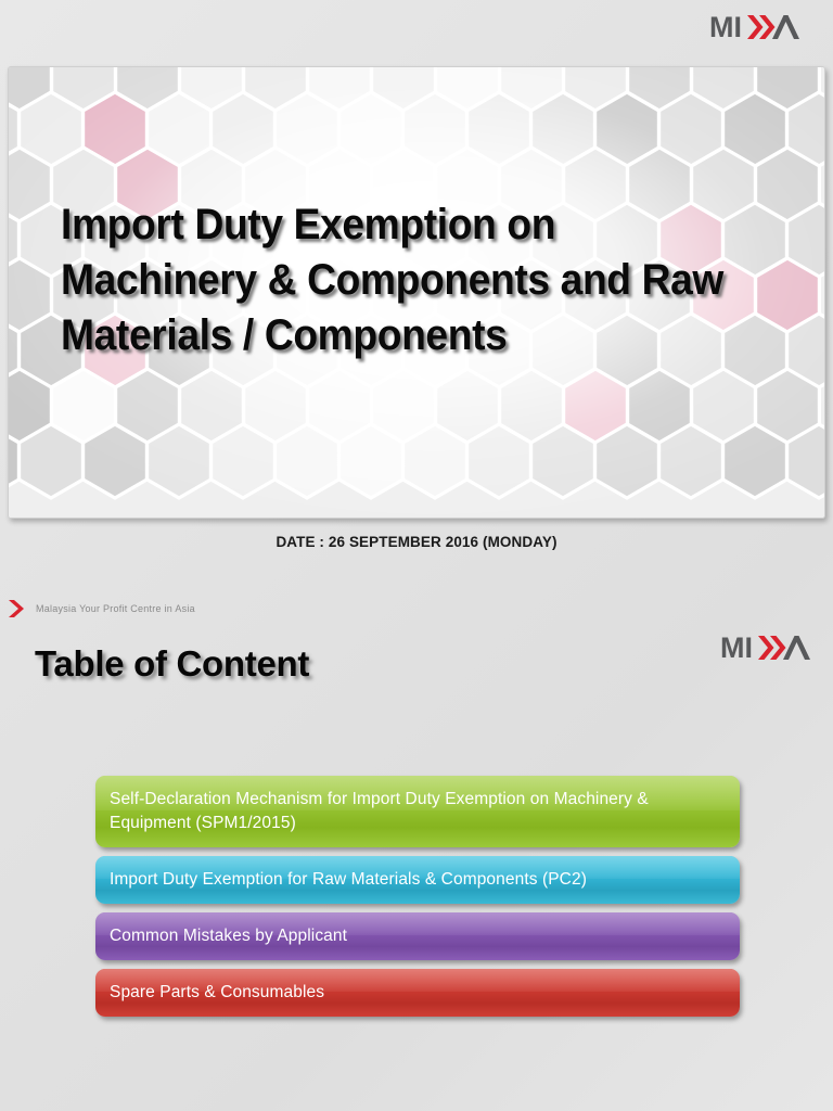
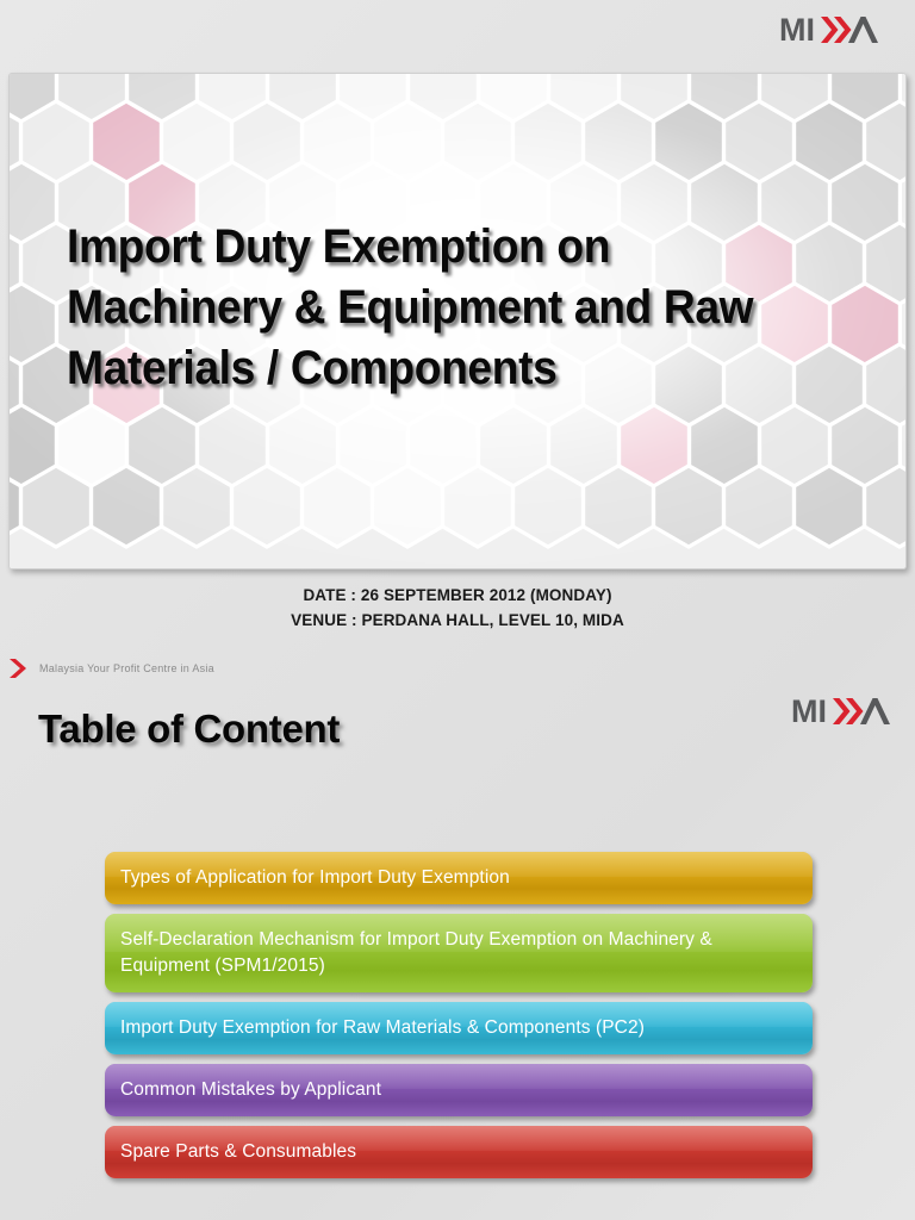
  MI
- Import Duty Exemption on Machinery & Components and Raw Materials / Components
+ Import Duty Exemption on Machinery & Equipment and Raw Materials / Components
- DATE : 26 SEPTEMBER 2016 (MONDAY)
+ DATE : 26 SEPTEMBER 2012 (MONDAY)
+ VENUE : PERDANA HALL, LEVEL 10, MIDA
  Malaysia Your Profit Centre in Asia
  MI
  Table of Content
+ Types of Application for Import Duty Exemption
  Self-Declaration Mechanism for Import Duty Exemption on Machinery & Equipment (SPM1/2015)
  Import Duty Exemption for Raw Materials & Components (PC2)
  Common Mistakes by Applicant
  Spare Parts & Consumables
